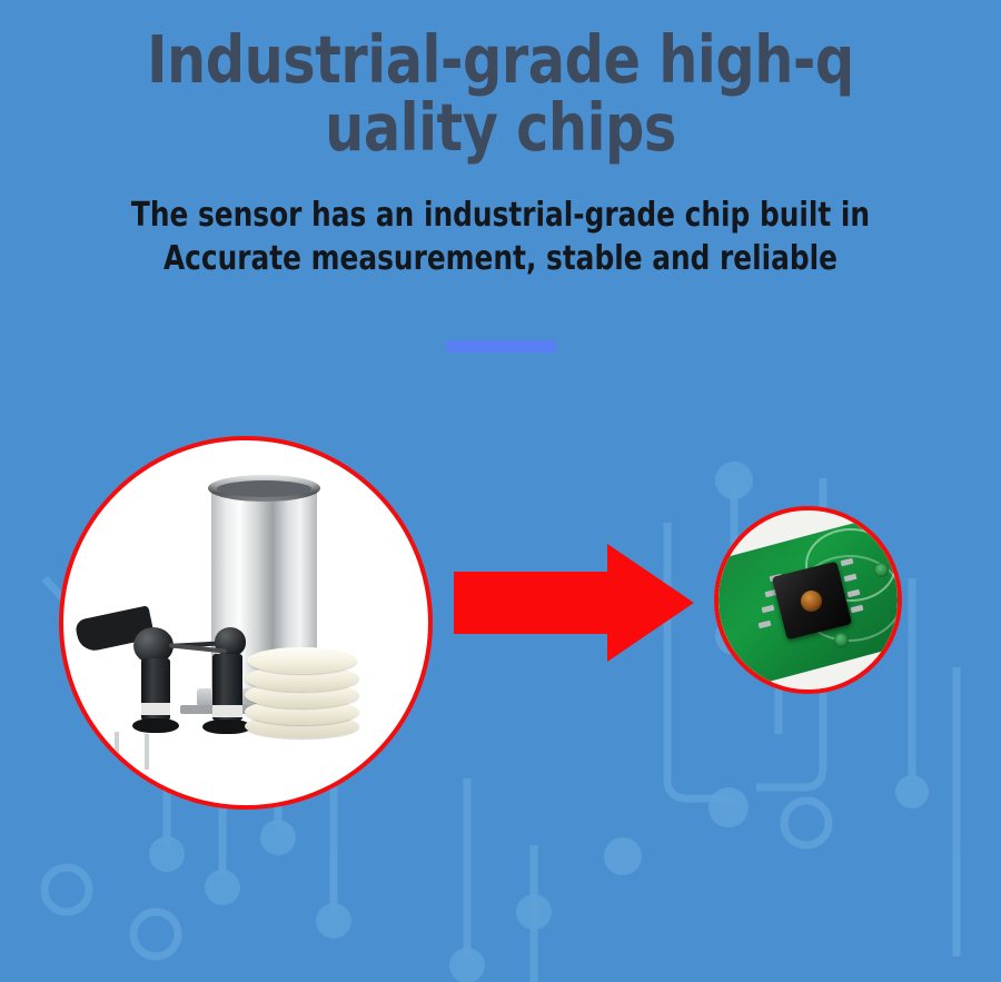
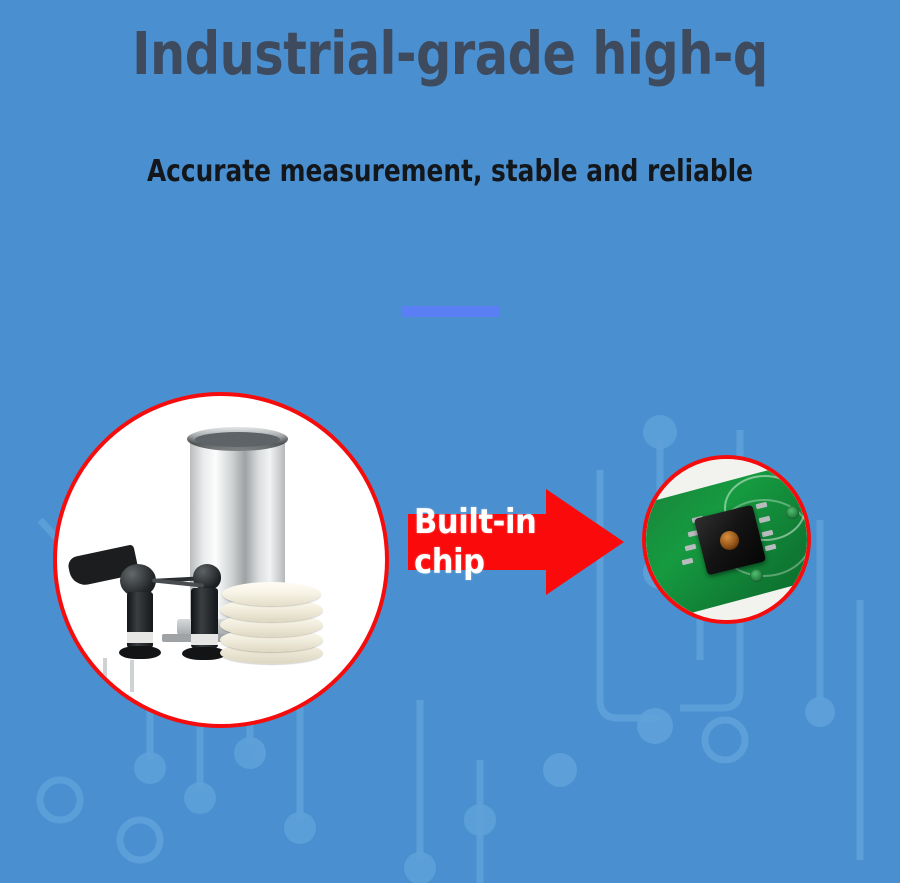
  Industrial-grade high-q
- uality chips
- The sensor has an industrial-grade chip built in
  Accurate measurement, stable and reliable
+ Built-in chip
